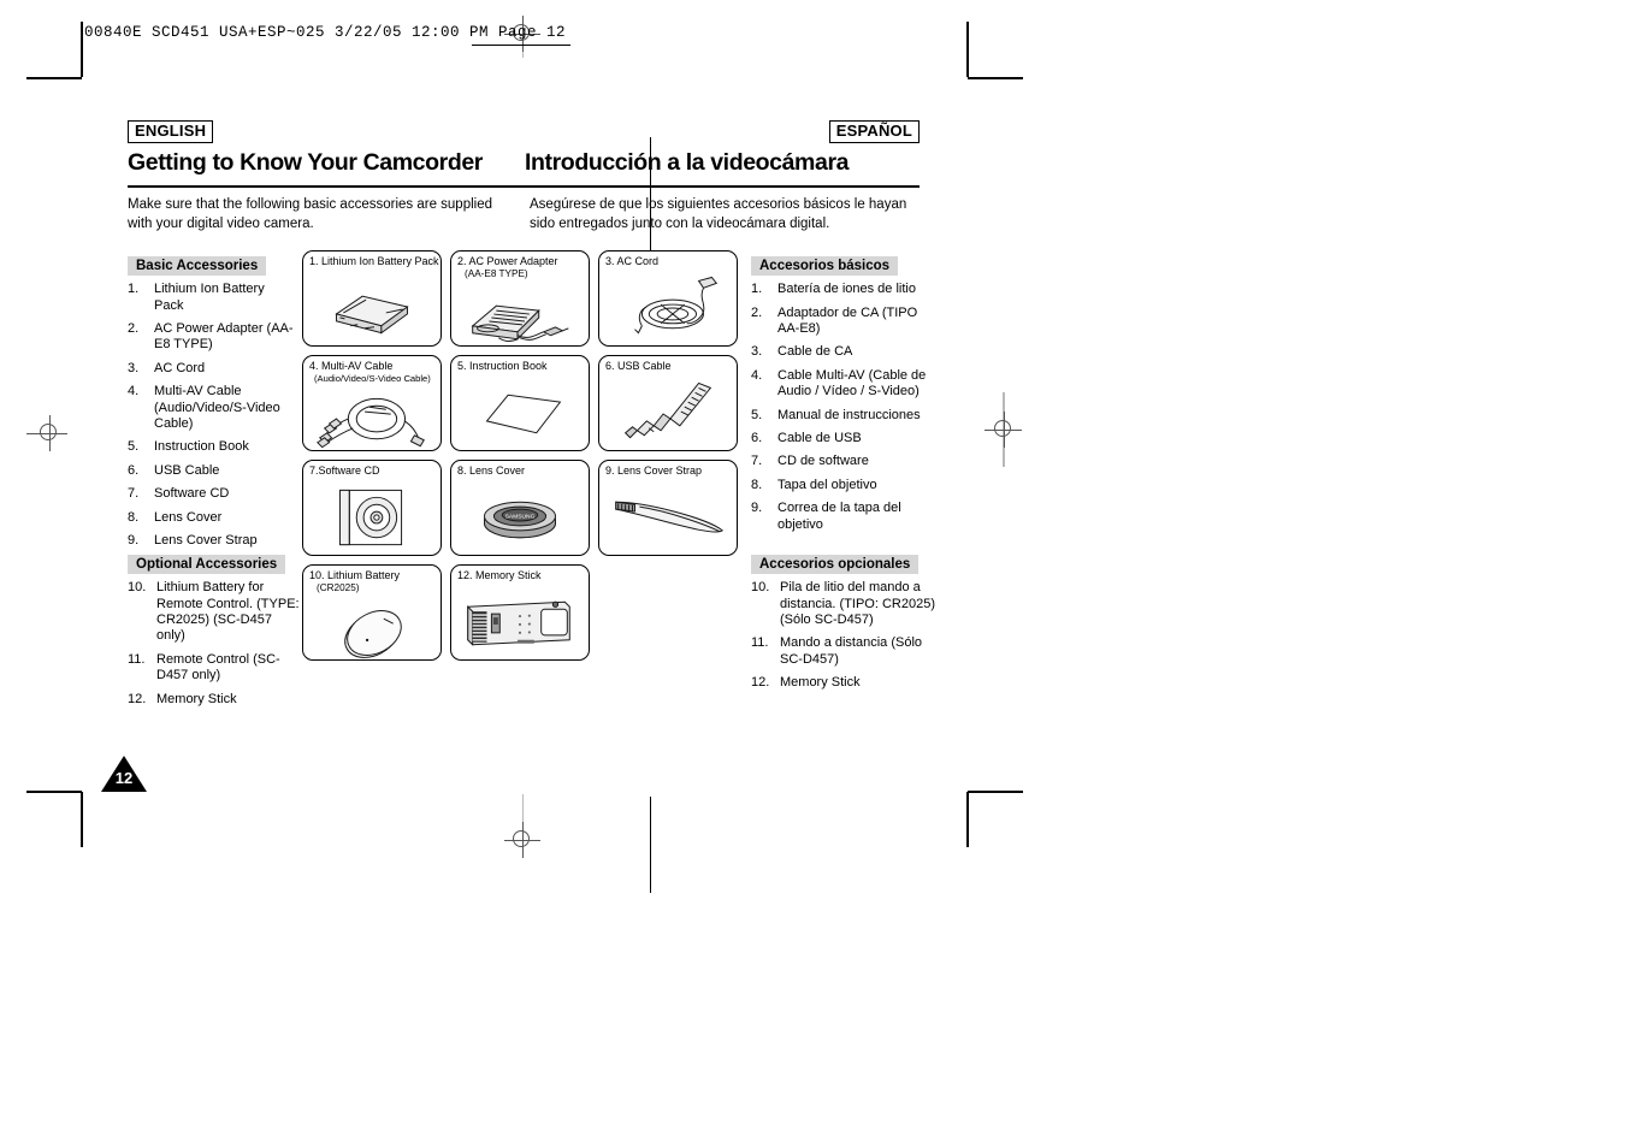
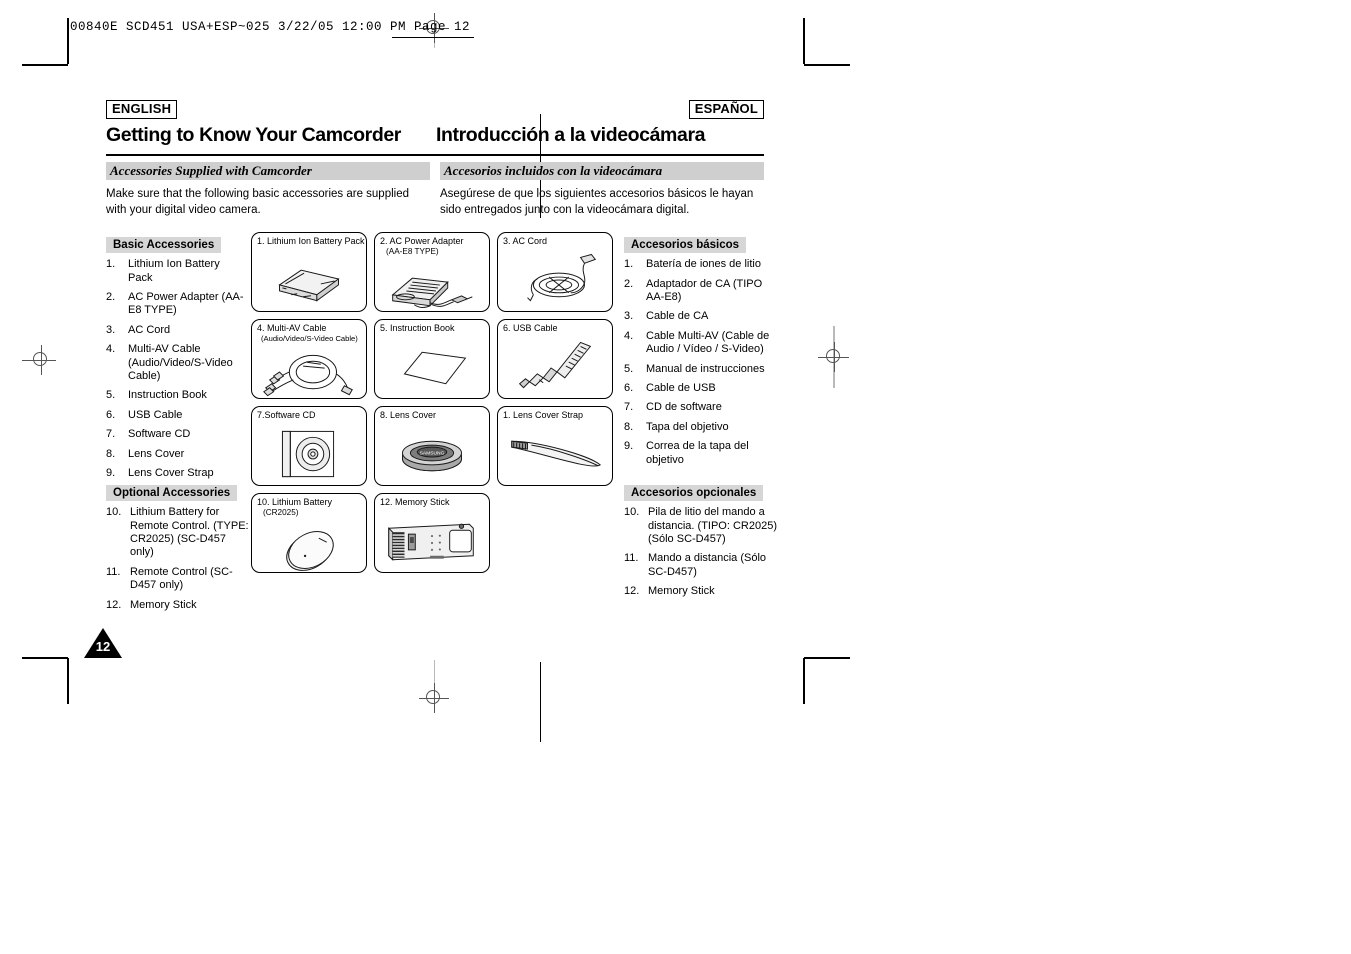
  00840E SCD451 USA+ESP~025 3/22/05 12:00 PM Page 12
  ENGLISH
  ESPAÑOL
  Getting to Know Your Camcorder
  Introducción a la videocámara
+ Accessories Supplied with Camcorder
+ Accesorios incluidos con la videocámara
  Make sure that the following basic accessories are supplied with your digital video camera.
  Asegúrese de que los siguientes accesorios básicos le hayan sido entregados junto con la videocámara digital.
  Basic Accessories
  1.
  Lithium Ion Battery Pack
  2.
  AC Power Adapter (AA-E8 TYPE)
  3.
  AC Cord
  4.
  Multi-AV Cable (Audio/Video/S-Video Cable)
  5.
  Instruction Book
  6.
  USB Cable
  7.
  Software CD
  8.
  Lens Cover
  9.
  Lens Cover Strap
  Optional Accessories
  10.
  Lithium Battery for Remote Control. (TYPE: CR2025) (SC-D457 only)
  11.
  Remote Control (SC-D457 only)
  12.
  Memory Stick
  Accesorios básicos
  1.
  Batería de iones de litio
  2.
  Adaptador de CA (TIPO AA-E8)
  3.
  Cable de CA
  4.
  Cable Multi-AV (Cable de Audio / Vídeo / S-Video)
  5.
  Manual de instrucciones
  6.
  Cable de USB
  7.
  CD de software
  8.
  Tapa del objetivo
  9.
  Correa de la tapa del objetivo
  Accesorios opcionales
  10.
  Pila de litio del mando a distancia. (TIPO: CR2025) (Sólo SC-D457)
  11.
  Mando a distancia (Sólo SC-D457)
  12.
  Memory Stick
  1. Lithium Ion Battery Pack
  2. AC Power Adapter
  (AA-E8 TYPE)
  3. AC Cord
  4. Multi-AV Cable
  (Audio/Video/S-Video Cable)
  5. Instruction Book
  6. USB Cable
  7.Software CD
  8. Lens Cover
- 9. Lens Cover Strap
+ 1. Lens Cover Strap
  10. Lithium Battery
  (CR2025)
  12. Memory Stick
  12
